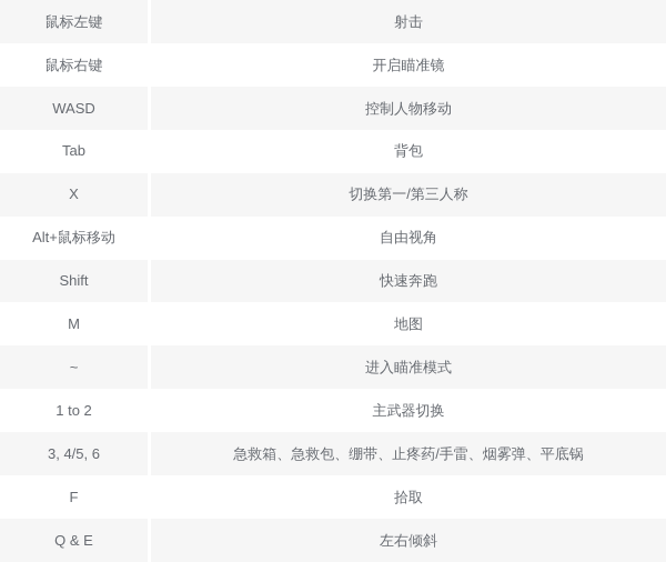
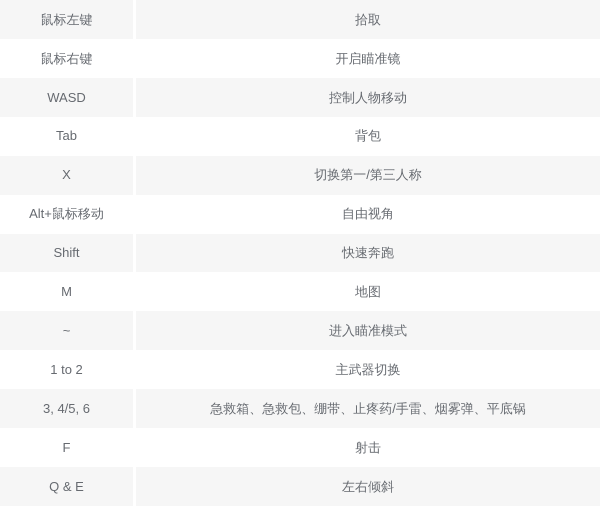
  鼠标左键
- 射击
+ 拾取
  鼠标右键
  开启瞄准镜
  WASD
  控制人物移动
  Tab
  背包
  X
  切换第一/第三人称
  Alt+鼠标移动
  自由视角
  Shift
  快速奔跑
  M
  地图
  ~
  进入瞄准模式
  1 to 2
  主武器切换
  3, 4/5, 6
  急救箱、急救包、绷带、止疼药/手雷、烟雾弹、平底锅
  F
- 拾取
+ 射击
  Q & E
  左右倾斜
